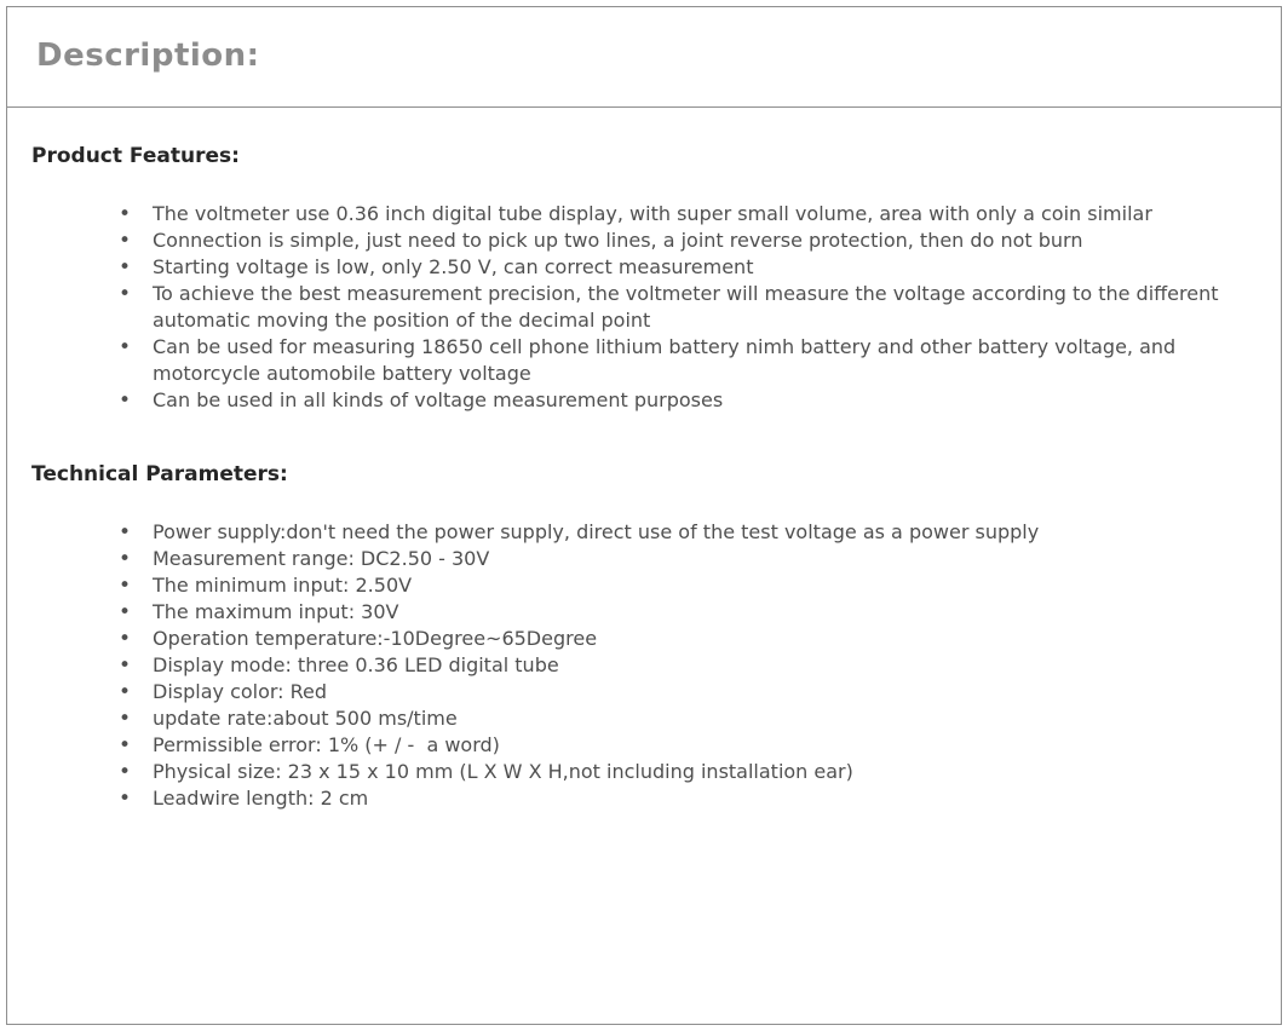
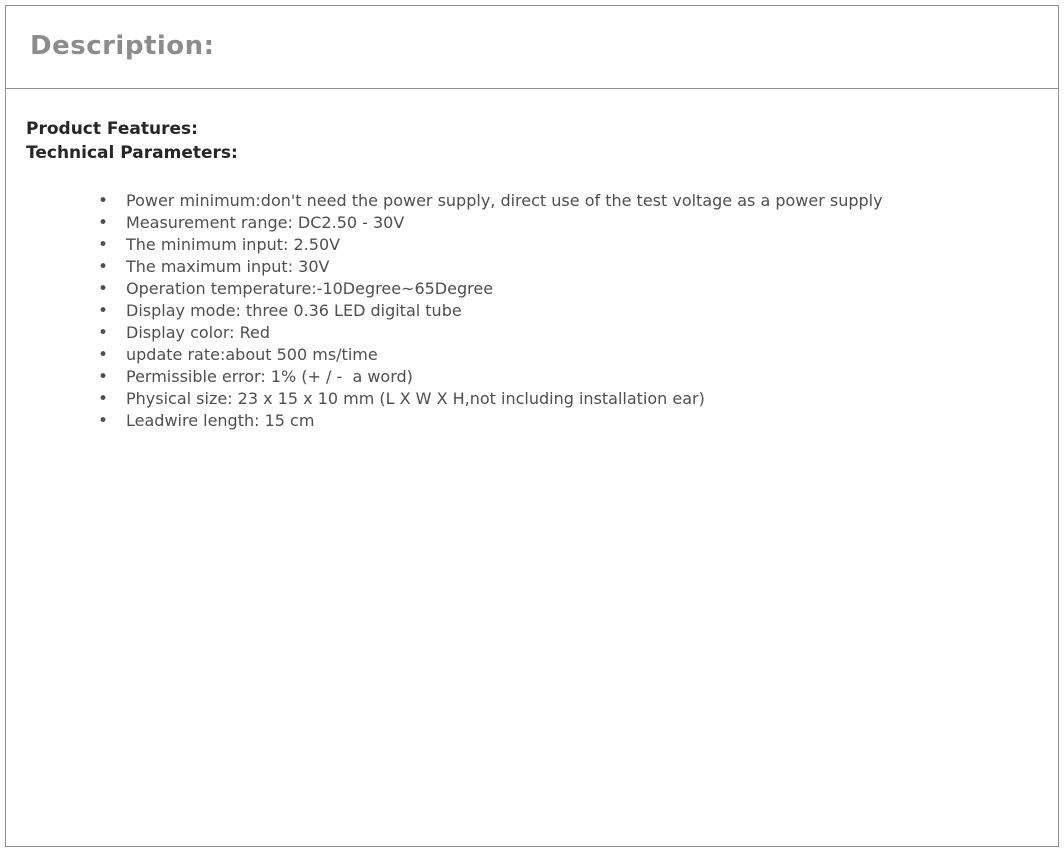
  Description:
  Product Features:
- The voltmeter use 0.36 inch digital tube display, with super small volume, area with only a coin similar
- Connection is simple, just need to pick up two lines, a joint reverse protection, then do not burn
- Starting voltage is low, only 2.50 V, can correct measurement
- To achieve the best measurement precision, the voltmeter will measure the voltage according to the different automatic moving the position of the decimal point
- Can be used for measuring 18650 cell phone lithium battery nimh battery and other battery voltage, and motorcycle automobile battery voltage
- Can be used in all kinds of voltage measurement purposes
  Technical Parameters:
- Power supply:don't need the power supply, direct use of the test voltage as a power supply
+ Power minimum:don't need the power supply, direct use of the test voltage as a power supply
  Measurement range: DC2.50 - 30V
  The minimum input: 2.50V
  The maximum input: 30V
  Operation temperature:-10Degree~65Degree
  Display mode: three 0.36 LED digital tube
  Display color: Red
  update rate:about 500 ms/time
  Permissible error: 1% (+ / - a word)
  Physical size: 23 x 15 x 10 mm (L X W X H,not including installation ear)
- Leadwire length: 2 cm
+ Leadwire length: 15 cm
